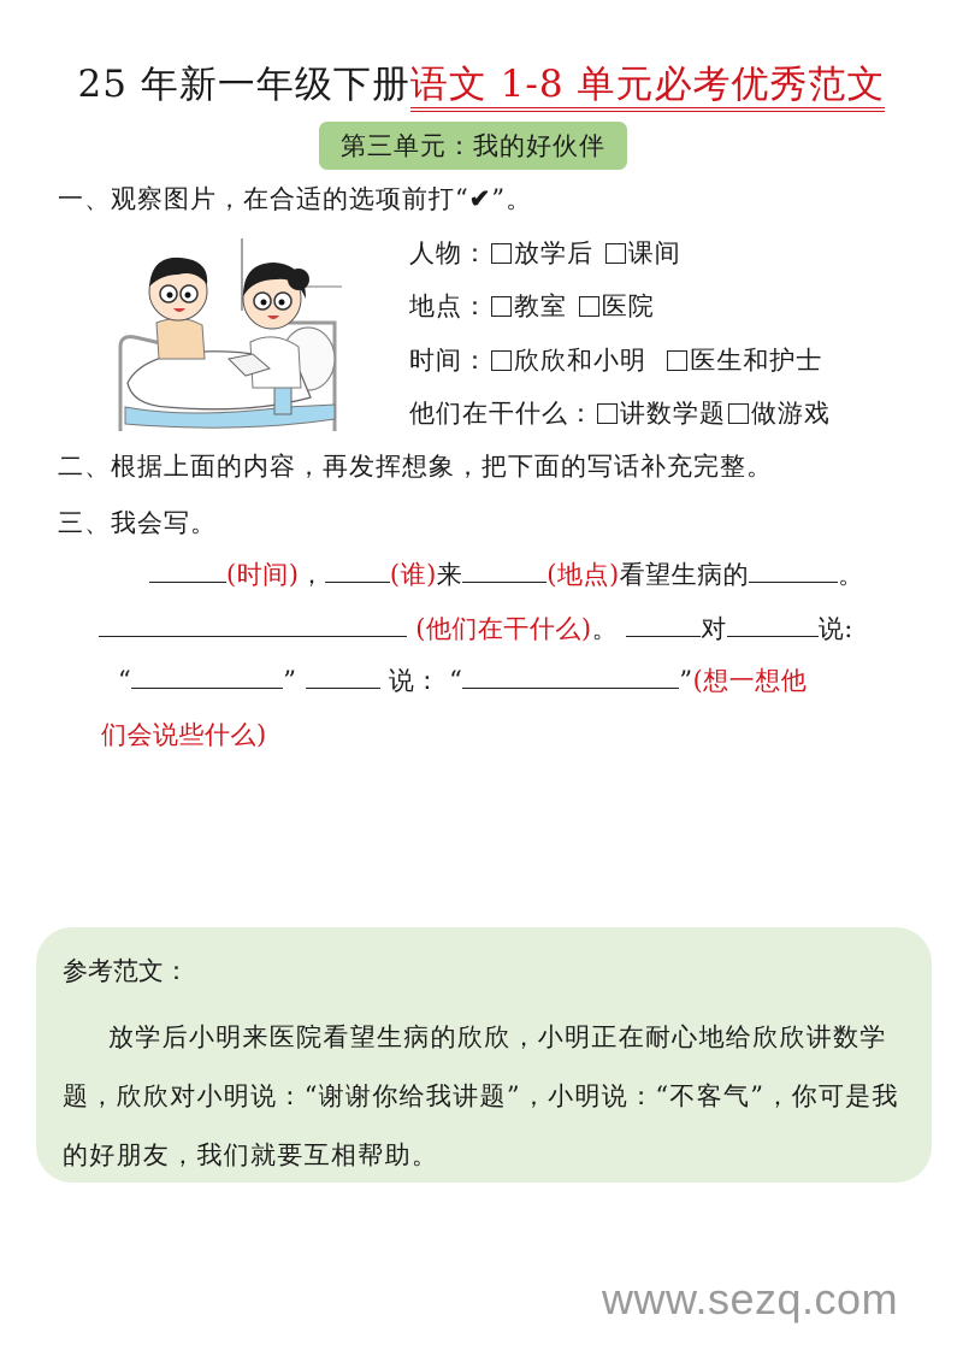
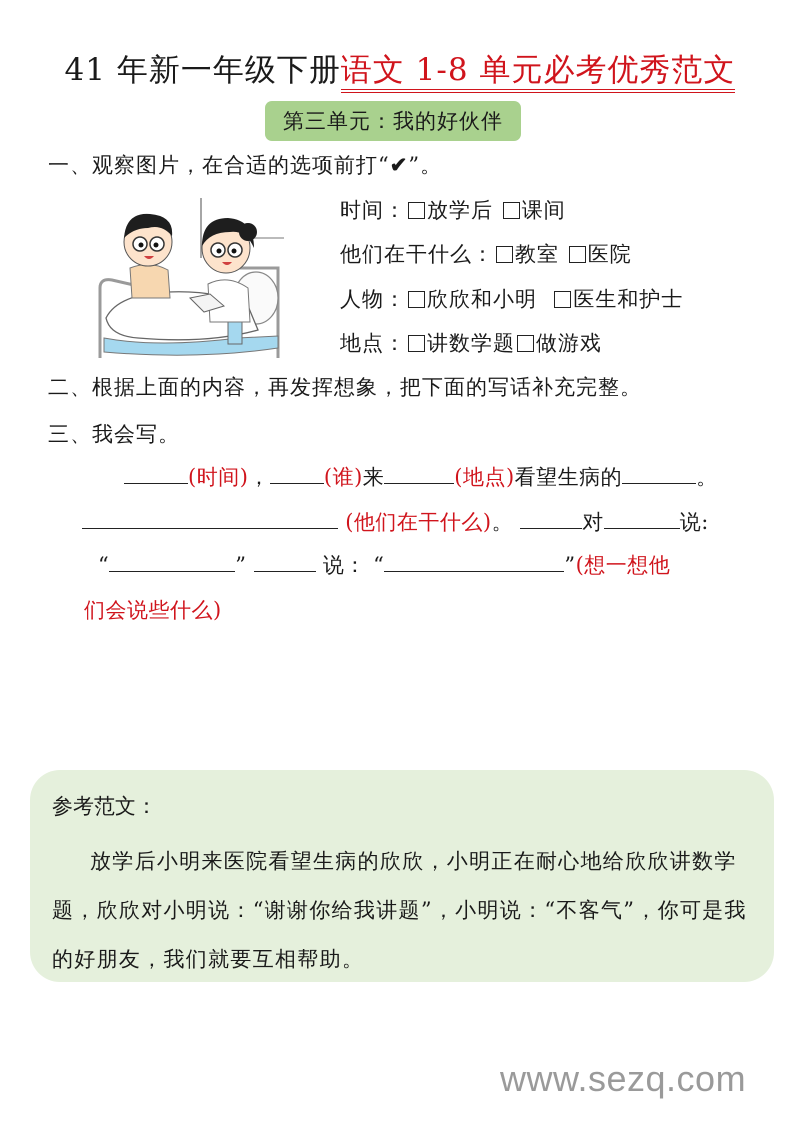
- 25 年新一年级下册语文 1-8 单元必考优秀范文
+ 41 年新一年级下册语文 1-8 单元必考优秀范文
  第三单元：我的好伙伴
  一、观察图片，在合适的选项前打“✔”。
- 人物： 放学后 课间
+ 时间： 放学后 课间
- 地点： 教室 医院
+ 他们在干什么： 教室 医院
- 时间： 欣欣和小明 医生和护士
+ 人物： 欣欣和小明 医生和护士
- 他们在干什么： 讲数学题 做游戏
+ 地点： 讲数学题 做游戏
  二、根据上面的内容，再发挥想象，把下面的写话补充完整。
  三、我会写。
  (时间)， (谁)来 (地点)看望生病的 。
  (他们在干什么)。 对 说:
  “ ” 说： “ ”(想一想他
  们会说些什么)
  参考范文：
  放学后小明来医院看望生病的欣欣，小明正在耐心地给欣欣讲数学题，欣欣对小明说：“谢谢你给我讲题”，小明说：“不客气”，你可是我的好朋友，我们就要互相帮助。
  www.sezq.com
